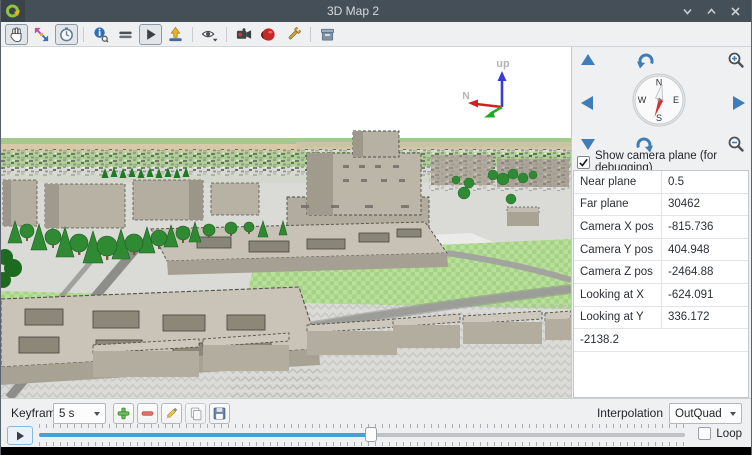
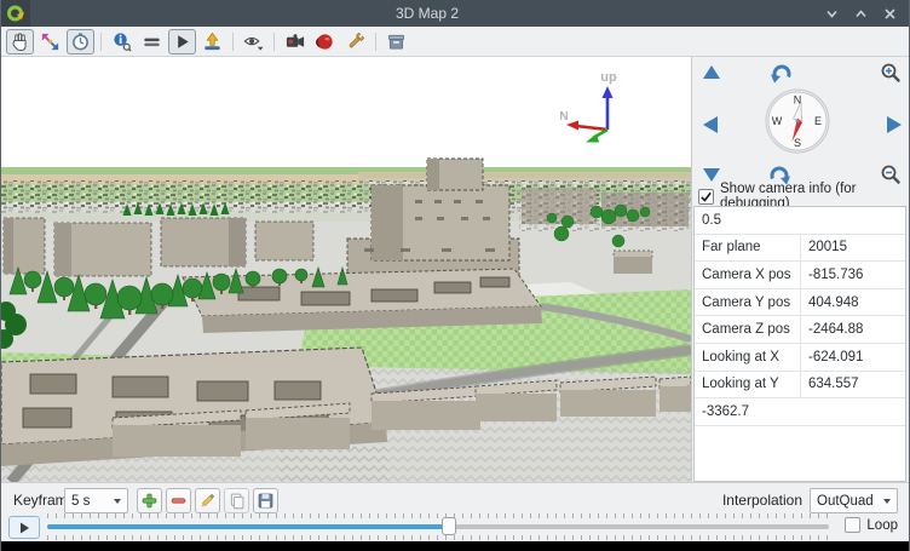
  3D Map 2
  up
  N
  N
  E
  S
  W
- Show camera plane (for debugging)
+ Show camera info (for debugging)
- Near plane
  0.5
  Far plane
- 30462
+ 20015
  Camera X pos
  -815.736
  Camera Y pos
  404.948
  Camera Z pos
  -2464.88
  Looking at X
  -624.091
  Looking at Y
- 336.172
+ 634.557
- -2138.2
+ -3362.7
  Keyfram
  5 s
  Interpolation
  OutQuad
  Loop
